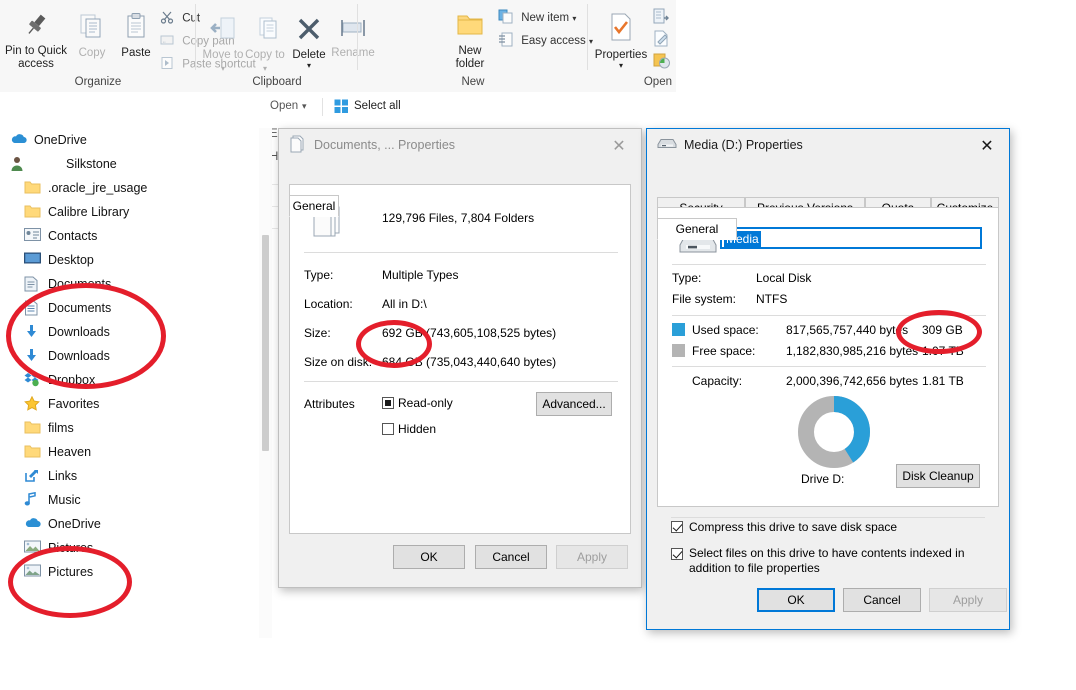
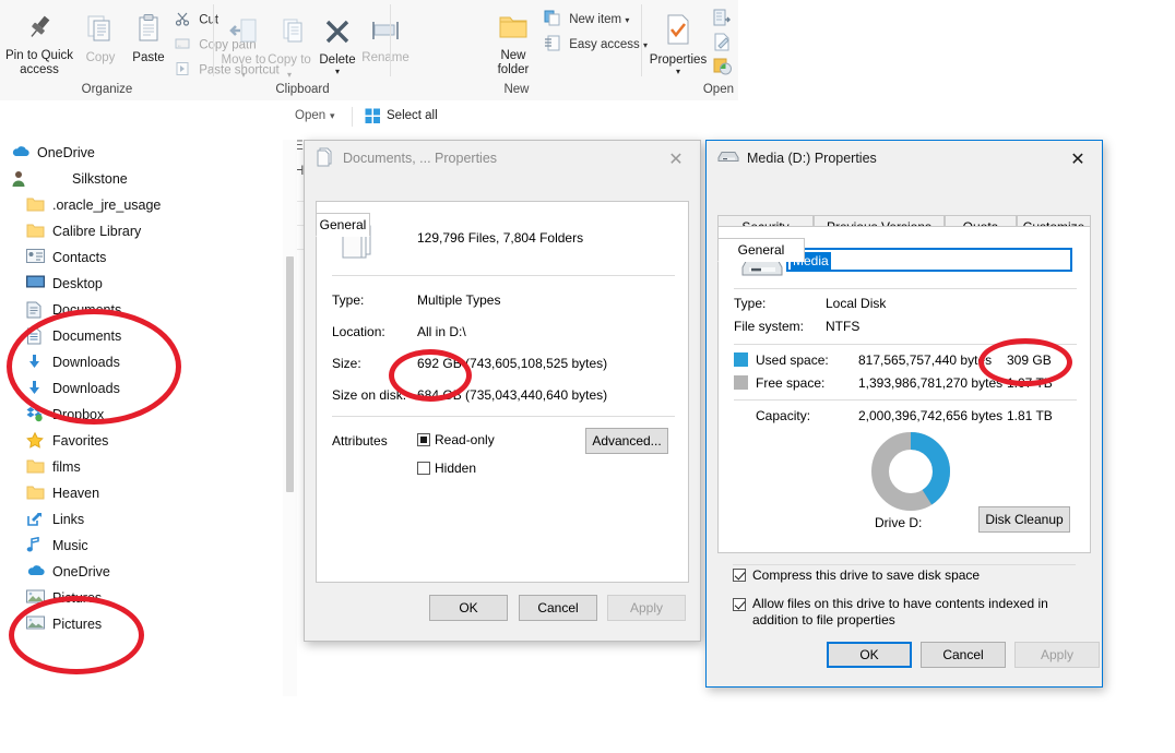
  Pin to Quick access
  Copy
  Paste
  Cut
  Copy path
  Paste shortcut
  Organize
  Move to ▾
  Copy to ▾
  Delete
  ▾
  Rename
  Clipboard
  New
  folder
  New item ▾
  Easy access ▾
  New
  Properties
  ▾
  Open
  Open
  ▾
  Select all
  E
  H
  OneDrive
  Silkstone
  .oracle_jre_usage
  Calibre Library
  Contacts
  Desktop
  Documents
  Documents
  Downloads
  Downloads
  Dropbox
  Favorites
  films
  Heaven
  Links
  Music
  OneDrive
  Pictures
  Pictures
  Documents, ... Properties
  ✕
  General
  129,796 Files, 7,804 Folders
  Type:
  Multiple Types
  Location:
  All in D:\
  Size:
  692 GB (743,605,108,525 bytes)
  Size on disk:
  684 GB (735,043,440,640 bytes)
  Attributes
  Read-only
  Hidden
  Advanced...
  OK
  Cancel
  Apply
  Media (D:) Properties
  ✕
  General
  edia
  Type:
  Local Disk
  File system:
  NTFS
  Used space:
  817,565,757,440 bytes
  309 GB
  Free space:
- 1,182,830,985,216 bytes
+ 1,393,986,781,270 bytes
  1.07 TB
  Capacity:
  2,000,396,742,656 bytes
  1.81 TB
  Drive D:
  Disk Cleanup
  Compress this drive to save disk space
- Select files on this drive to have contents indexed in addition to file properties
+ Allow files on this drive to have contents indexed in addition to file properties
  OK
  Cancel
  Apply
